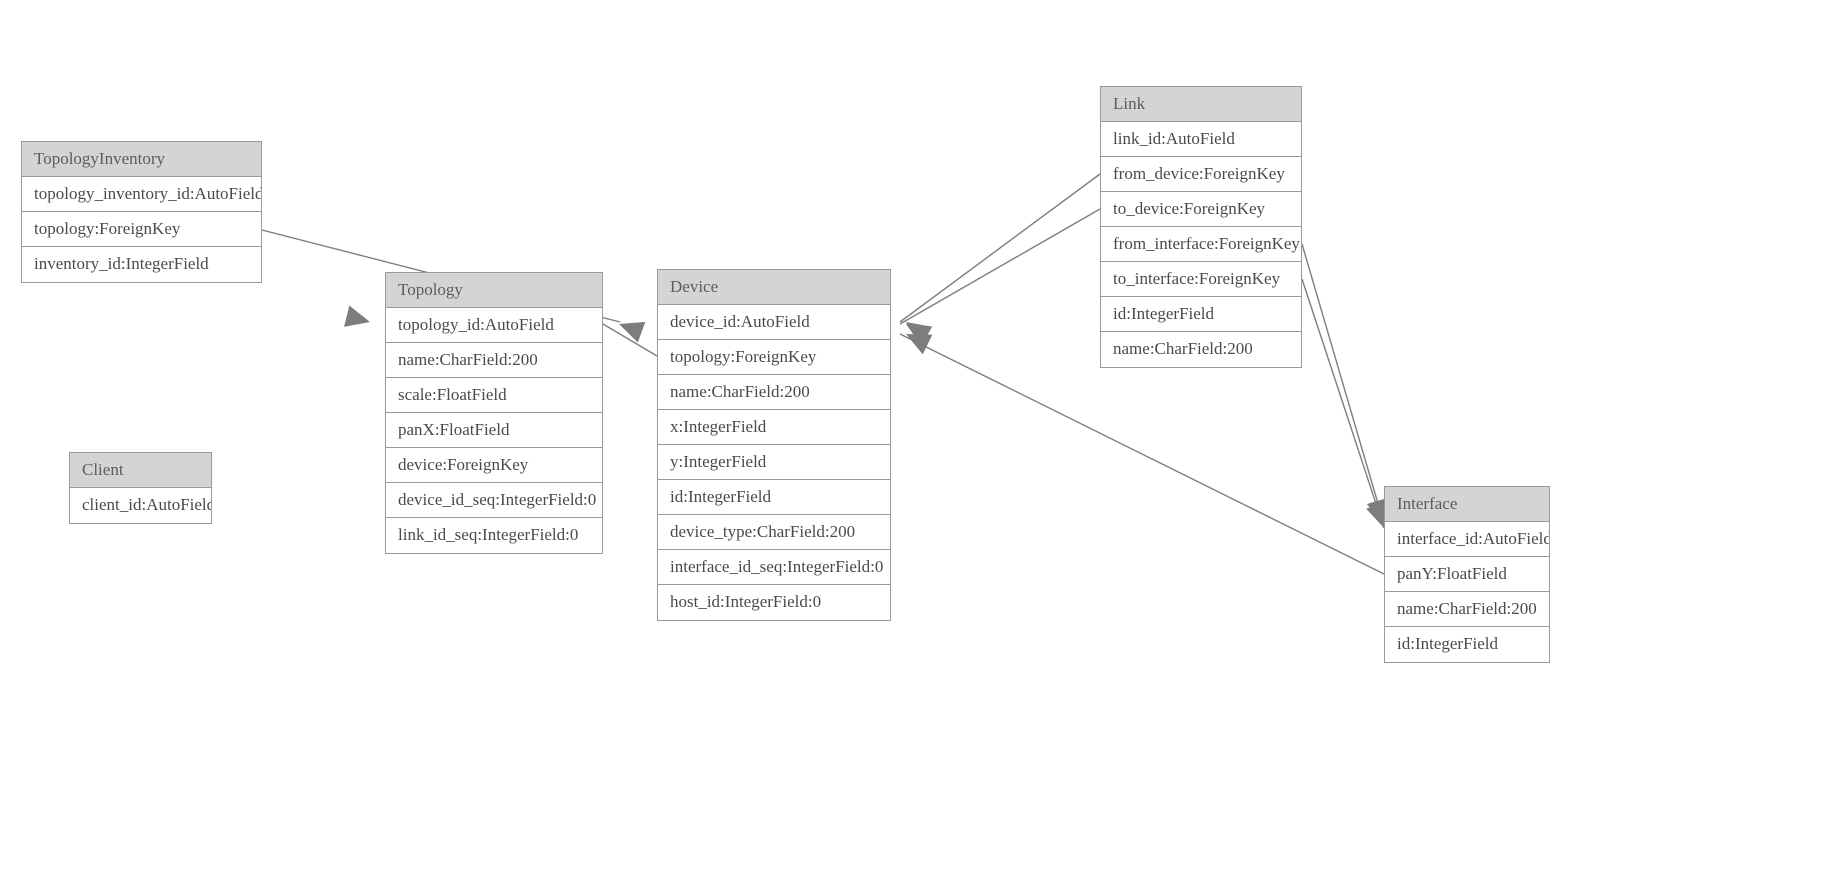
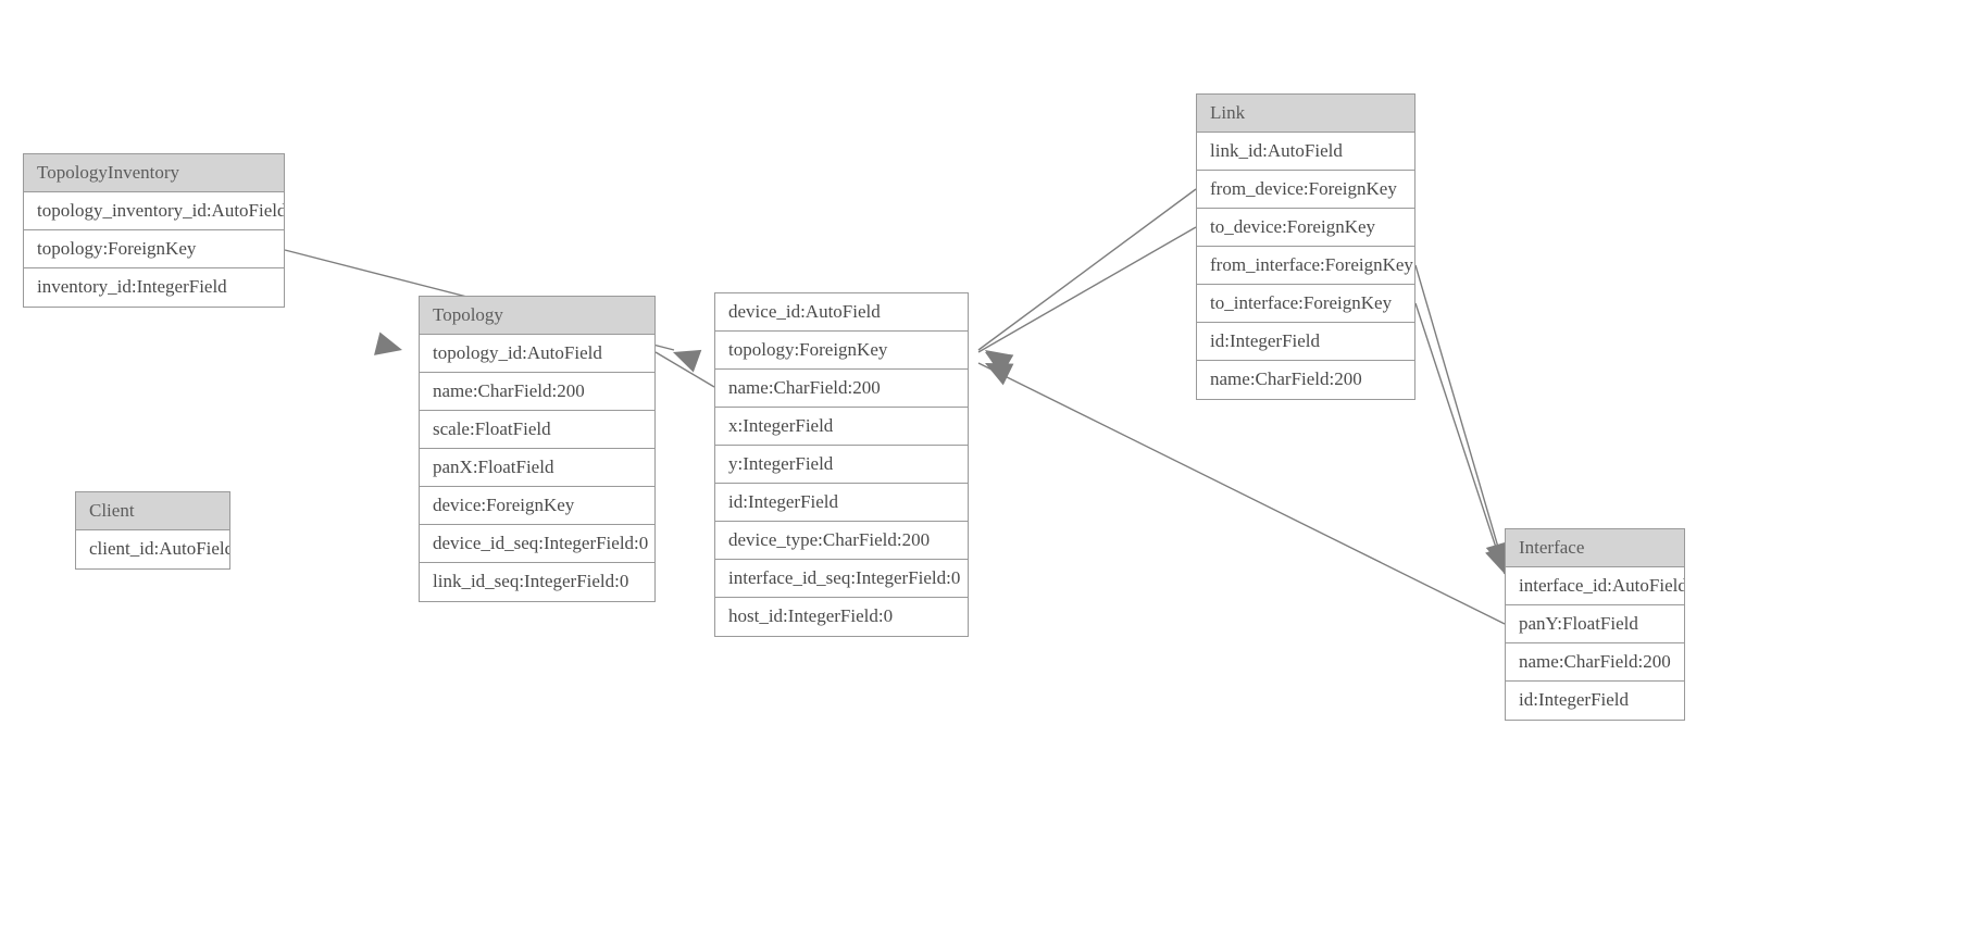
  TopologyInventory
  topology_inventory_id:AutoField
  topology:ForeignKey
  inventory_id:IntegerField
  Client
  client_id:AutoField
  Topology
  topology_id:AutoField
  name:CharField:200
  scale:FloatField
  panX:FloatField
  device:ForeignKey
  device_id_seq:IntegerField:0
  link_id_seq:IntegerField:0
- Device
  device_id:AutoField
  topology:ForeignKey
  name:CharField:200
  x:IntegerField
  y:IntegerField
  id:IntegerField
  device_type:CharField:200
  interface_id_seq:IntegerField:0
  host_id:IntegerField:0
  Link
  link_id:AutoField
  from_device:ForeignKey
  to_device:ForeignKey
  from_interface:ForeignKey
  to_interface:ForeignKey
  id:IntegerField
  name:CharField:200
  Interface
  interface_id:AutoField
  panY:FloatField
  name:CharField:200
  id:IntegerField
